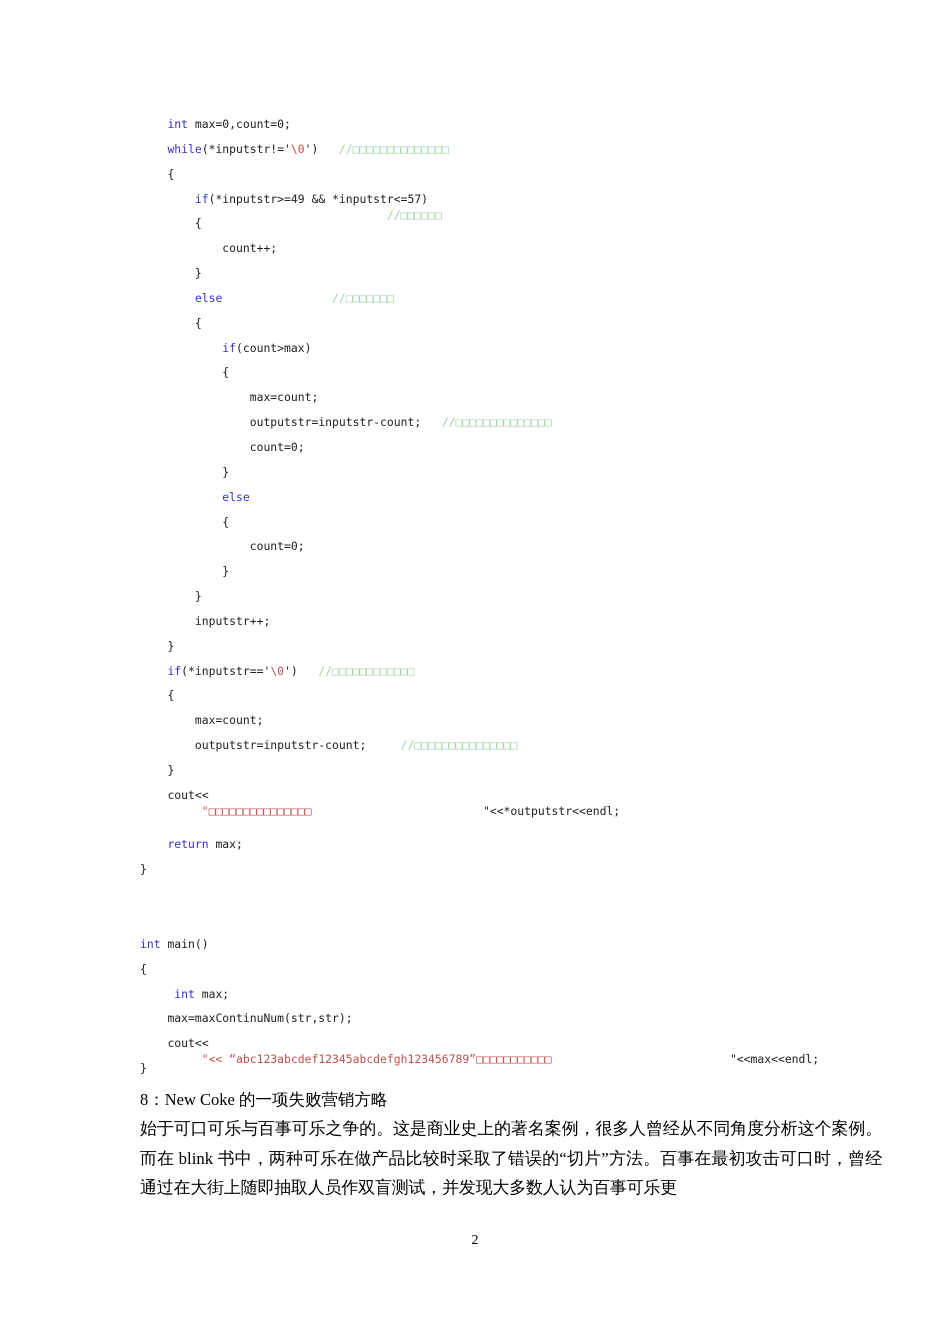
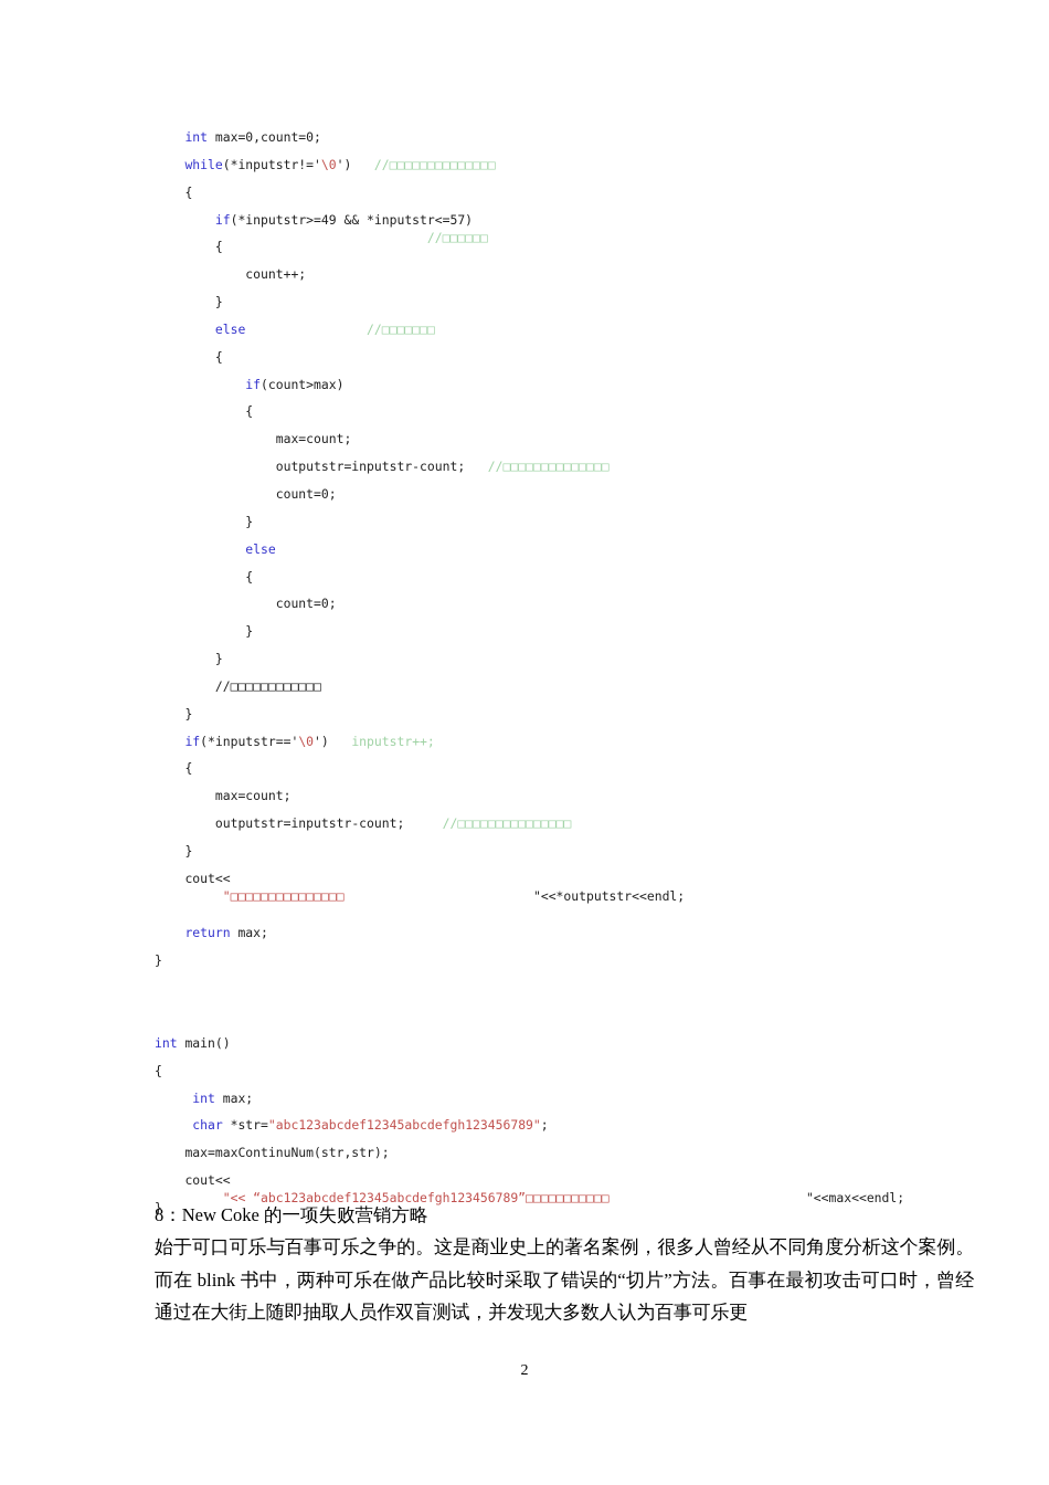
  int max=0,count=0;
  while(*inputstr!='\0') //□□□□□□□□□□□□□□
  {
  if(*inputstr>=49 && *inputstr<=57)
  //□□□□□□
  {
  count++;
  }
  else //□□□□□□□
  {
  if(count>max)
  {
  max=count;
  outputstr=inputstr-count; //□□□□□□□□□□□□□□
  count=0;
  }
  else
  {
  count=0;
  }
  }
- inputstr++;
+ //□□□□□□□□□□□□
  }
- if(*inputstr=='\0') //□□□□□□□□□□□□
+ if(*inputstr=='\0') inputstr++;
  {
  max=count;
  outputstr=inputstr-count; //□□□□□□□□□□□□□□□
  }
  cout<<
  "□□□□□□□□□□□□□□□
  "<<*outputstr<<endl;
  return max;
  }
  int main()
  {
  int max;
+ char *str="abc123abcdef12345abcdefgh123456789";
  max=maxContinuNum(str,str);
  cout<<
  "<< “abc123abcdef12345abcdefgh123456789”□□□□□□□□□□□
  "<<max<<endl;
  }
  8：New Coke 的一项失败营销方略
  始于可口可乐与百事可乐之争的。这是商业史上的著名案例，很多人曾经从不同角度分析这个案例。而在 blink 书中，两种可乐在做产品比较时采取了错误的“切片”方法。百事在最初攻击可口时，曾经通过在大街上随即抽取人员作双盲测试，并发现大多数人认为百事可乐更
  2
